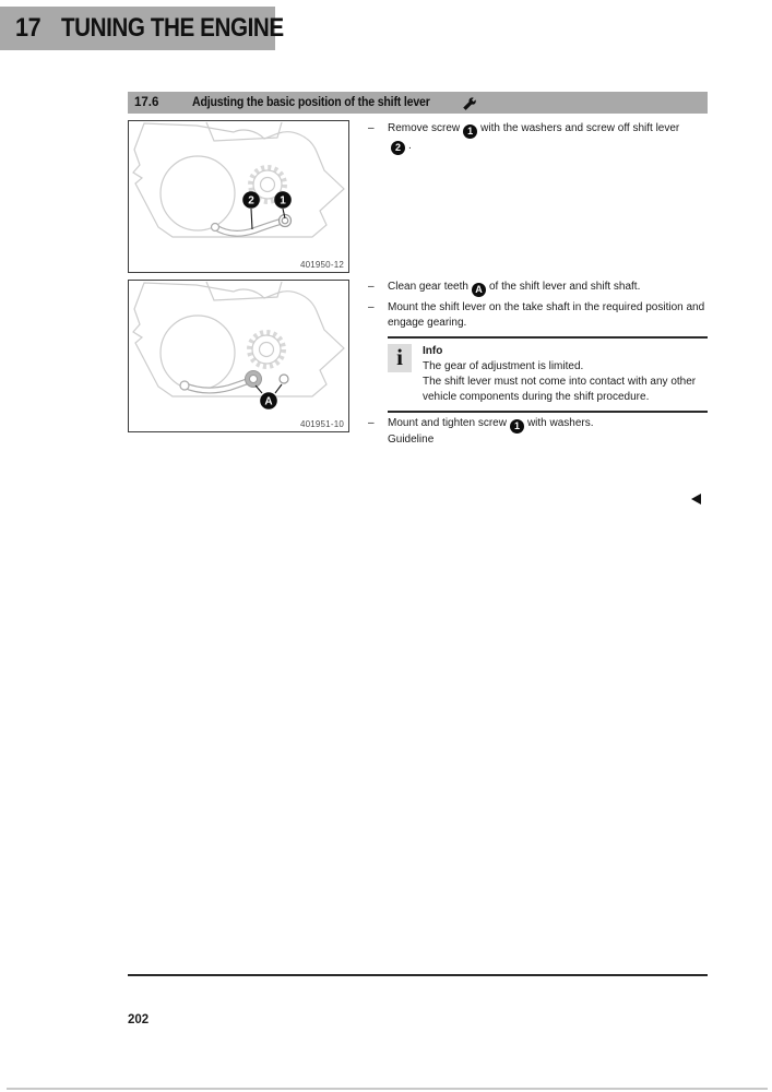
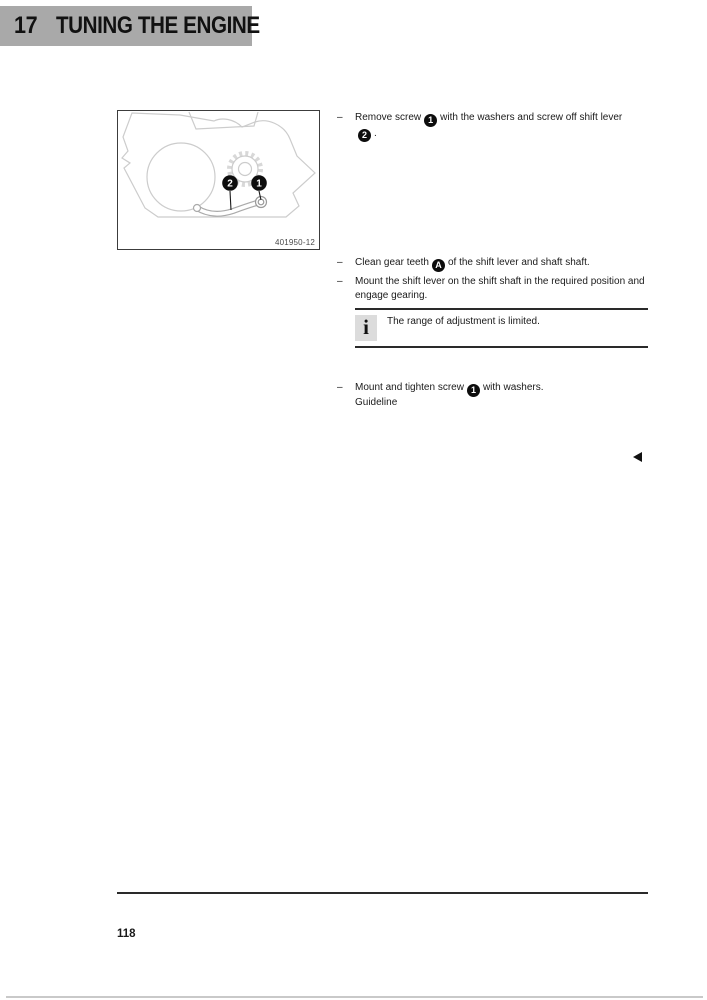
  17
  TUNING THE ENGINE
- 17.6
- Adjusting the basic position of the shift lever
  2
  1
  401950-12
- A
- 401951-10
  –
  Remove screw 1 with the washers and screw off shift lever2 .
  –
- Clean gear teeth A of the shift lever and shift shaft.
+ Clean gear teeth A of the shift lever and shaft shaft.
  –
- Mount the shift lever on the take shaft in the required position and engage gearing.
+ Mount the shift lever on the shift shaft in the required position and engage gearing.
  i
- Info
- The gear of adjustment is limited.
+ The range of adjustment is limited.
- The shift lever must not come into contact with any other vehicle components during the shift procedure.
  –
  Mount and tighten screw 1 with washers.
  Guideline
- 202
+ 118
